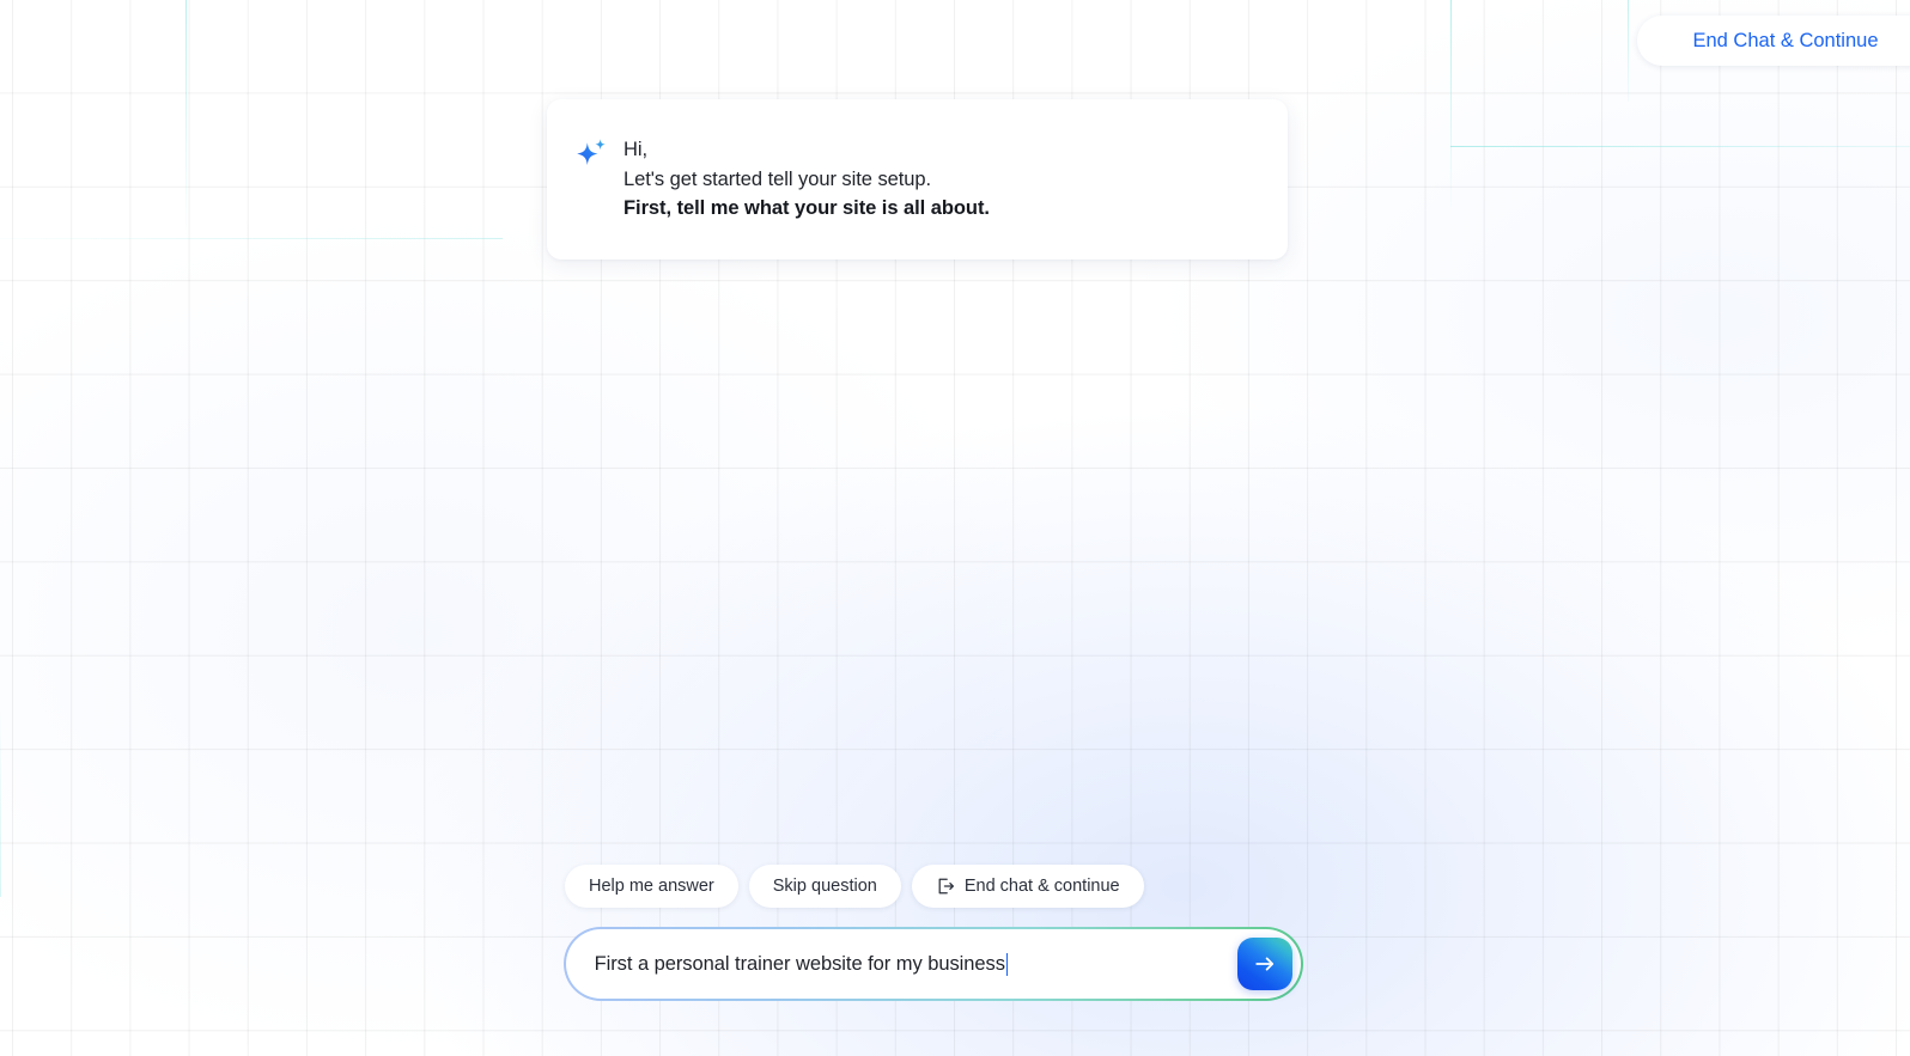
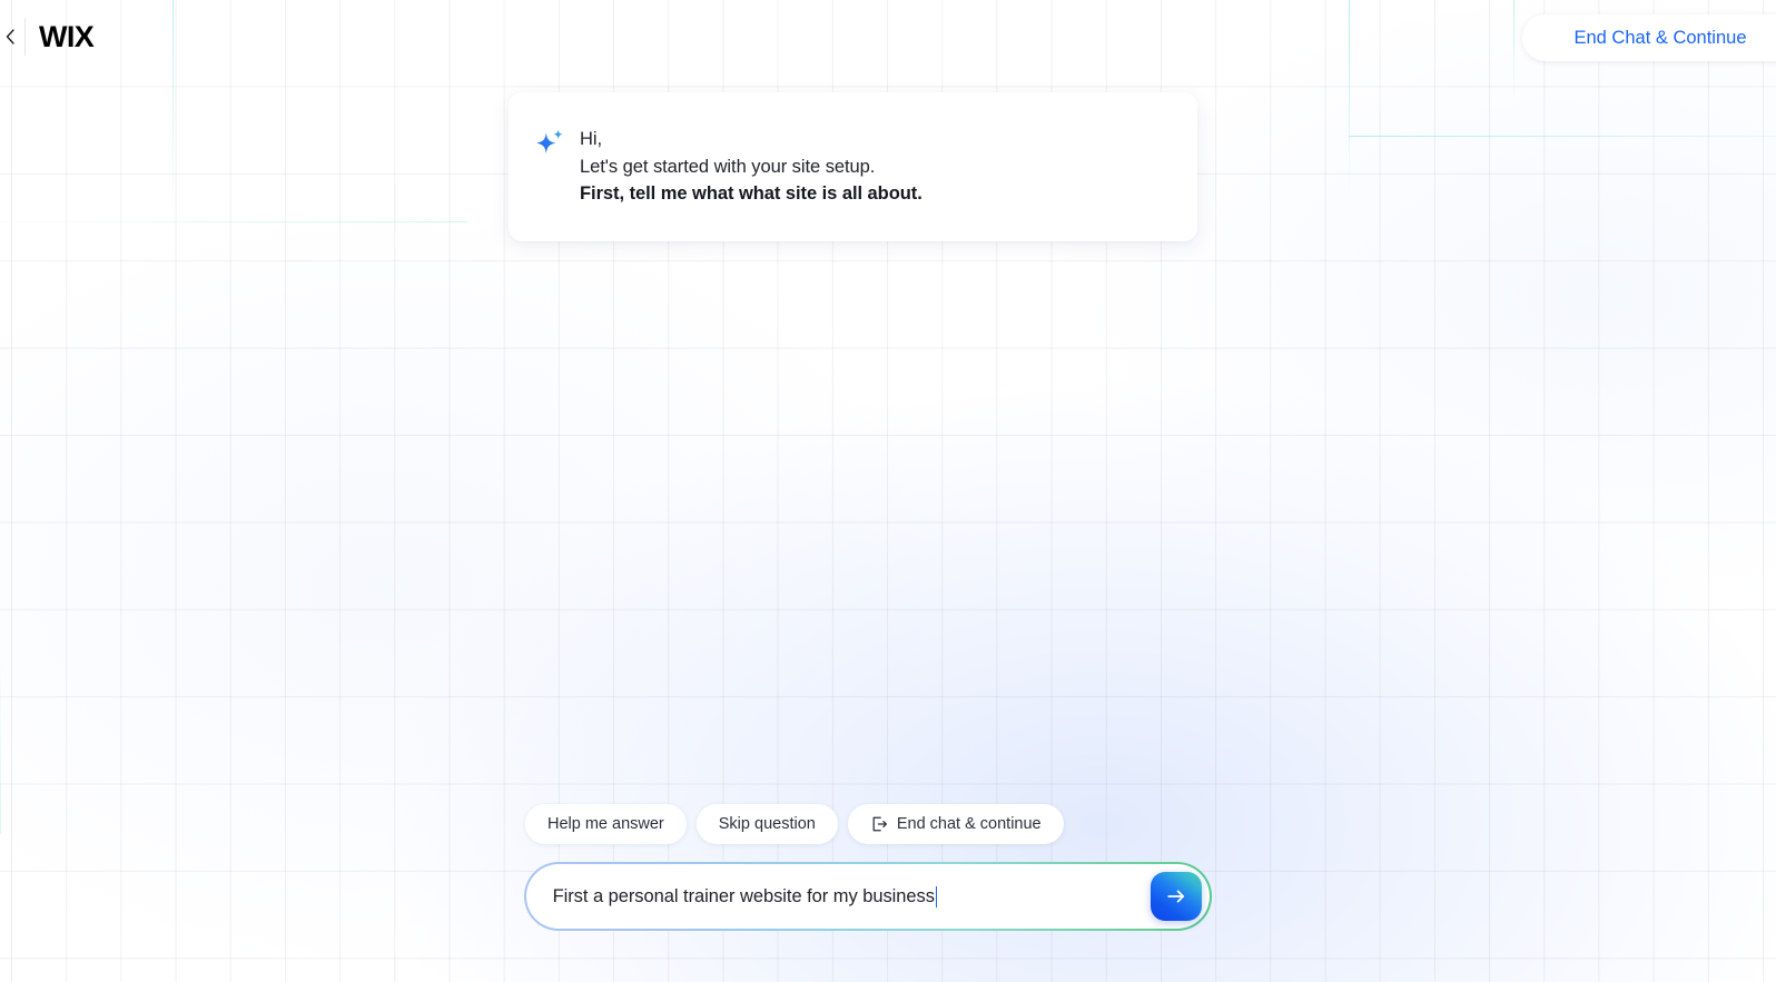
+ WIX
  End Chat & Continue
  Hi,
- Let's get started tell your site setup.
+ Let's get started with your site setup.
- First, tell me what your site is all about.
+ First, tell me what what site is all about.
  Help me answer
  Skip question
  End chat & continue
  First a personal trainer website for my business
